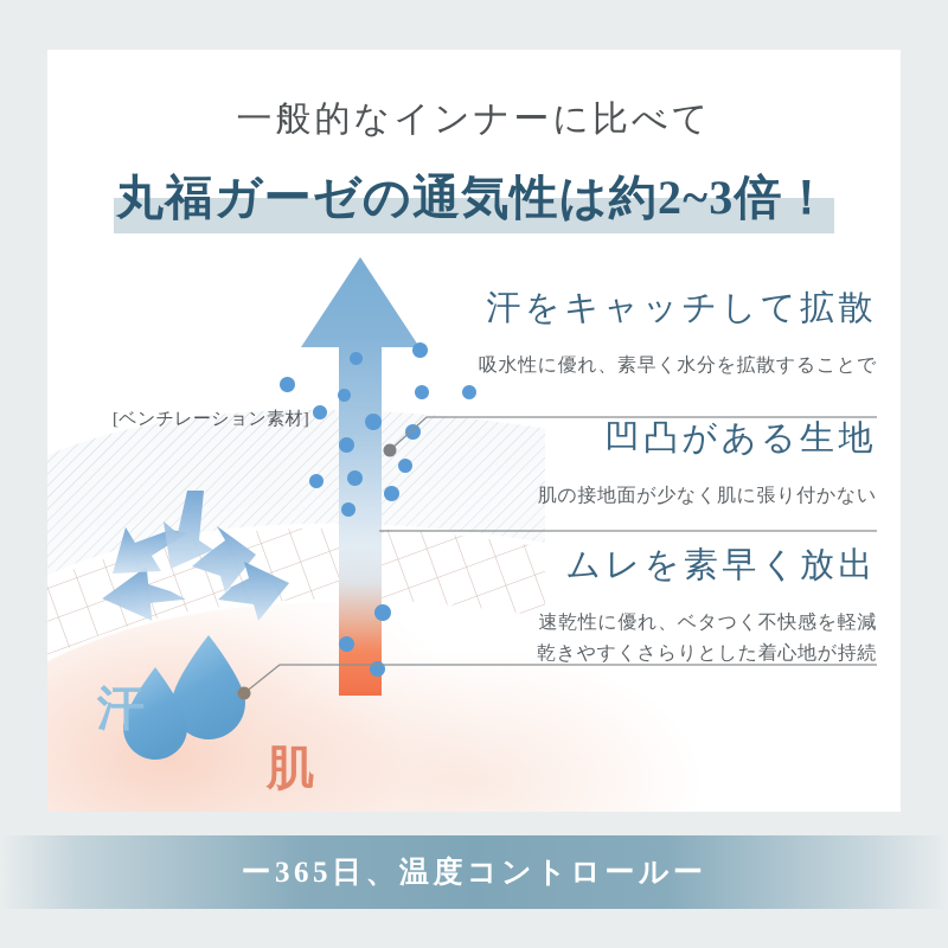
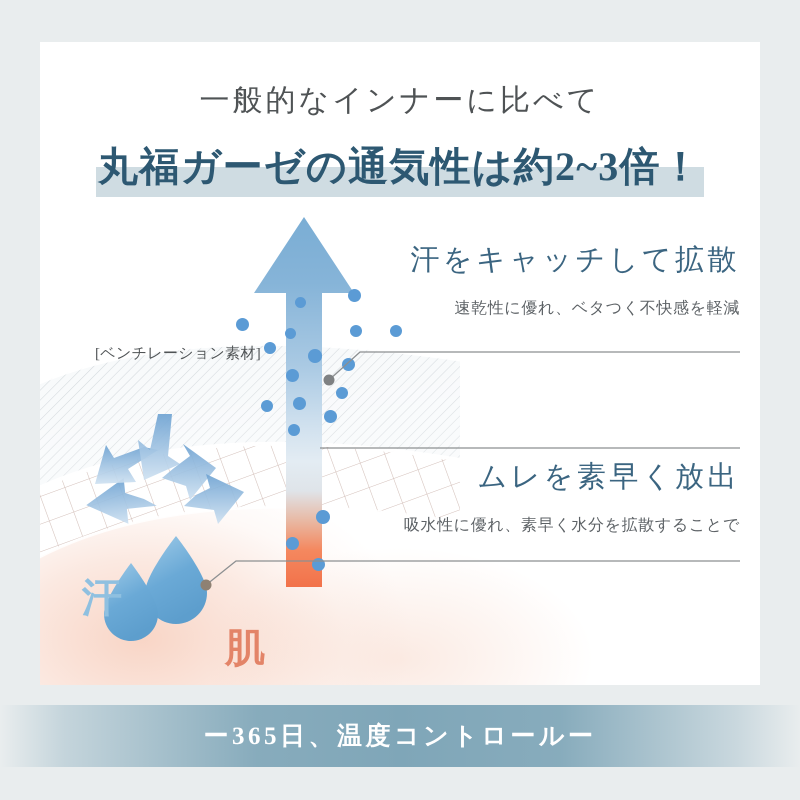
  一般的なインナーに比べて
  丸福ガーゼの通気性は約2~3倍！
  [ベンチレーション素材]
  汗
  肌
  汗をキャッチして拡散
- 吸水性に優れ、素早く水分を拡散することで
+ 速乾性に優れ、ベタつく不快感を軽減
- 凹凸がある生地
- 肌の接地面が少なく肌に張り付かない
  ムレを素早く放出
- 速乾性に優れ、ベタつく不快感を軽減
+ 吸水性に優れ、素早く水分を拡散することで
- 乾きやすくさらりとした着心地が持続
  ー365日、温度コントロールー
